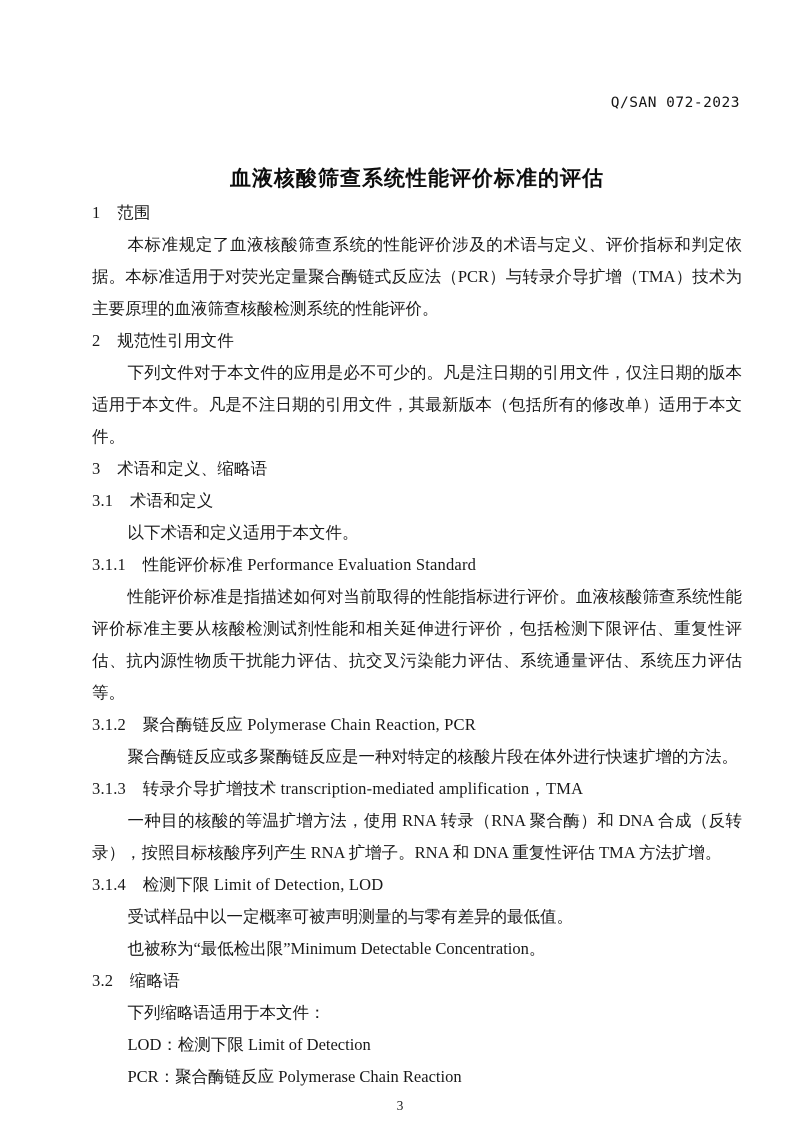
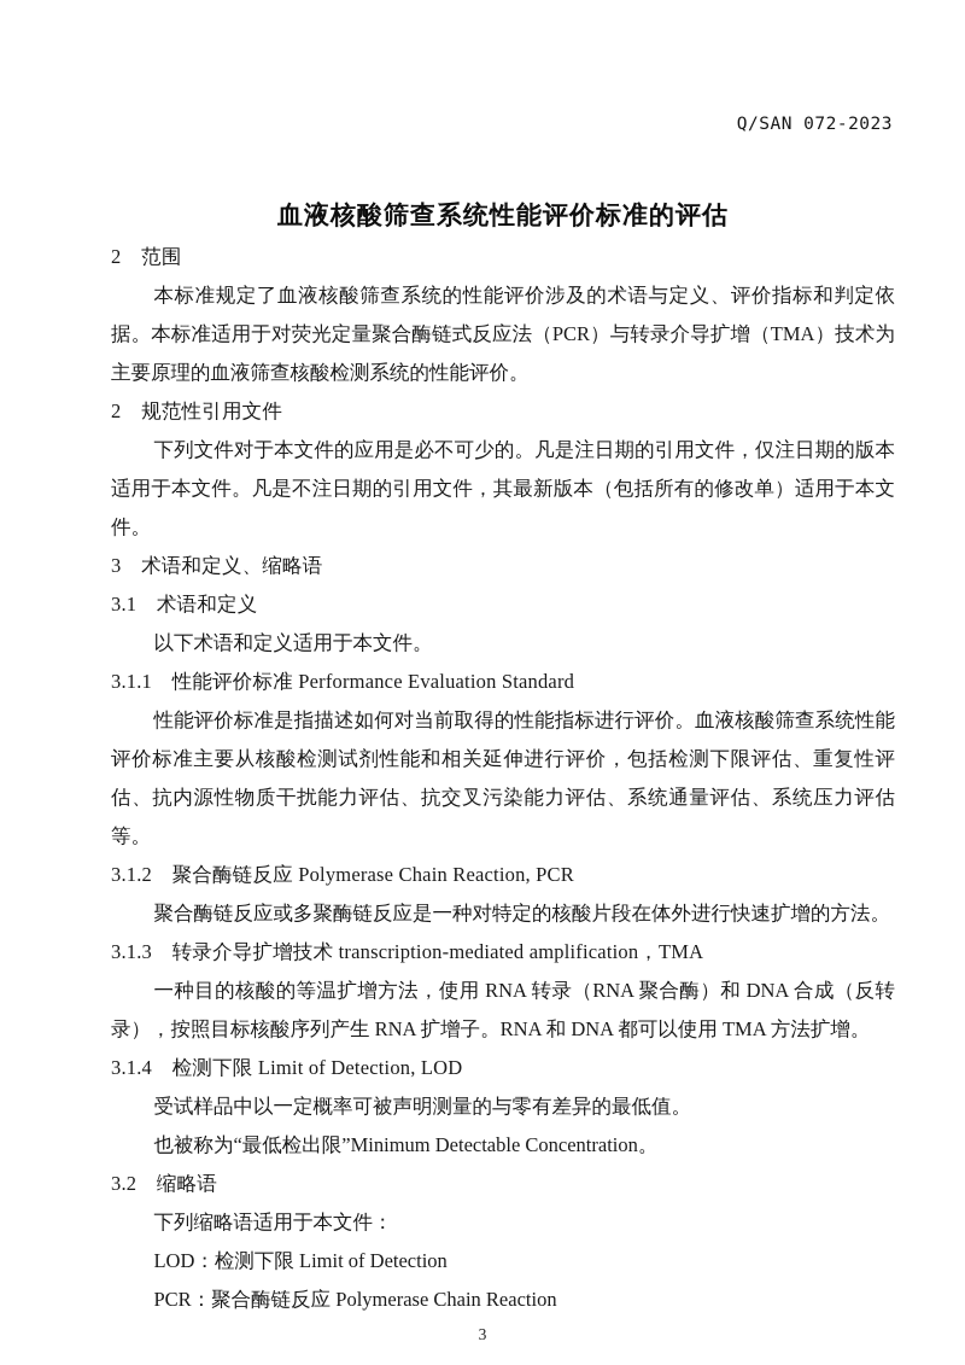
  Q/SAN 072-2023
  血液核酸筛查系统性能评价标准的评估
- 1 范围
+ 2 范围
  本标准规定了血液核酸筛查系统的性能评价涉及的术语与定义、评价指标和判定依据。本标准适用于对荧光定量聚合酶链式反应法（PCR）与转录介导扩增（TMA）技术为主要原理的血液筛查核酸检测系统的性能评价。
  2 规范性引用文件
  下列文件对于本文件的应用是必不可少的。凡是注日期的引用文件，仅注日期的版本适用于本文件。凡是不注日期的引用文件，其最新版本（包括所有的修改单）适用于本文件。
  3 术语和定义、缩略语
  3.1 术语和定义
  以下术语和定义适用于本文件。
  3.1.1 性能评价标准 Performance Evaluation Standard
  性能评价标准是指描述如何对当前取得的性能指标进行评价。血液核酸筛查系统性能评价标准主要从核酸检测试剂性能和相关延伸进行评价，包括检测下限评估、重复性评估、抗内源性物质干扰能力评估、抗交叉污染能力评估、系统通量评估、系统压力评估等。
  3.1.2 聚合酶链反应 Polymerase Chain Reaction, PCR
  聚合酶链反应或多聚酶链反应是一种对特定的核酸片段在体外进行快速扩增的方法。
  3.1.3 转录介导扩增技术 transcription-mediated amplification，TMA
- 一种目的核酸的等温扩增方法，使用 RNA 转录（RNA 聚合酶）和 DNA 合成（反转录），按照目标核酸序列产生 RNA 扩增子。RNA 和 DNA 重复性评估 TMA 方法扩增。
+ 一种目的核酸的等温扩增方法，使用 RNA 转录（RNA 聚合酶）和 DNA 合成（反转录），按照目标核酸序列产生 RNA 扩增子。RNA 和 DNA 都可以使用 TMA 方法扩增。
  3.1.4 检测下限 Limit of Detection, LOD
  受试样品中以一定概率可被声明测量的与零有差异的最低值。
  也被称为“最低检出限”Minimum Detectable Concentration。
  3.2 缩略语
  下列缩略语适用于本文件：
  LOD：检测下限 Limit of Detection
  PCR：聚合酶链反应 Polymerase Chain Reaction
  3
